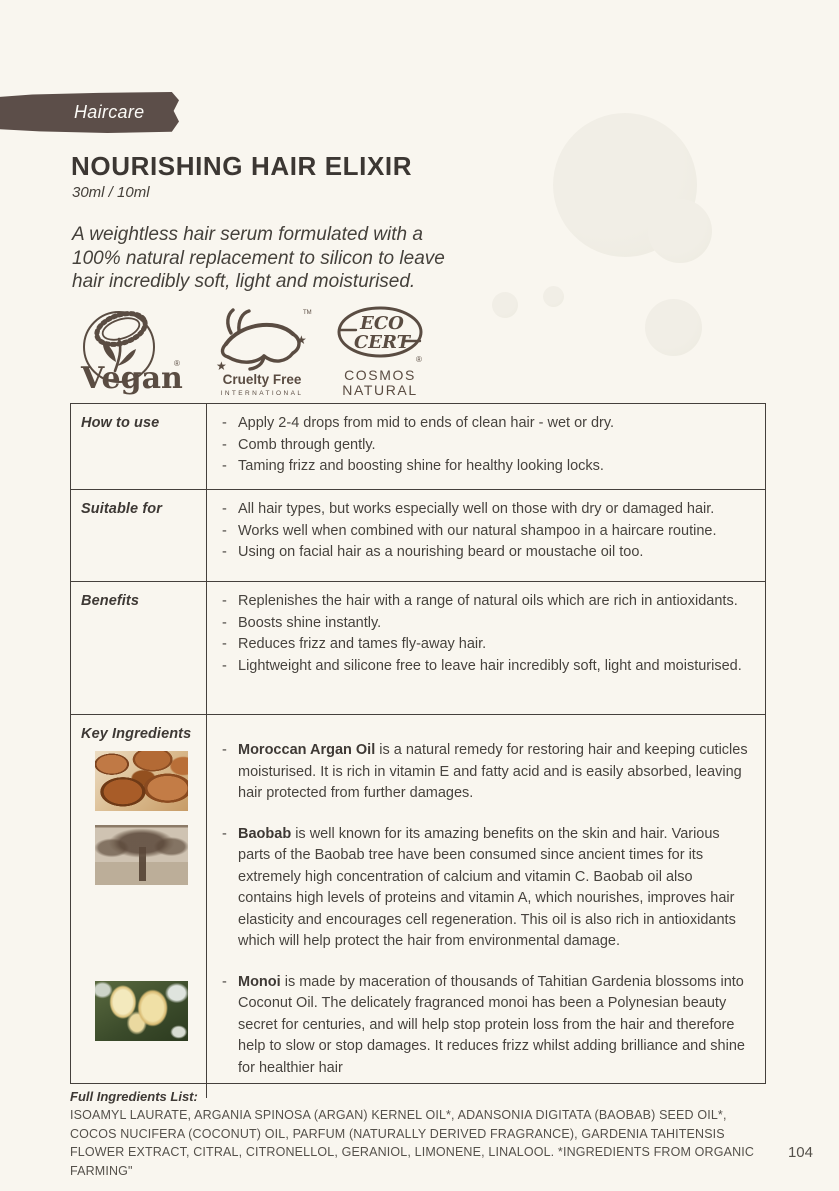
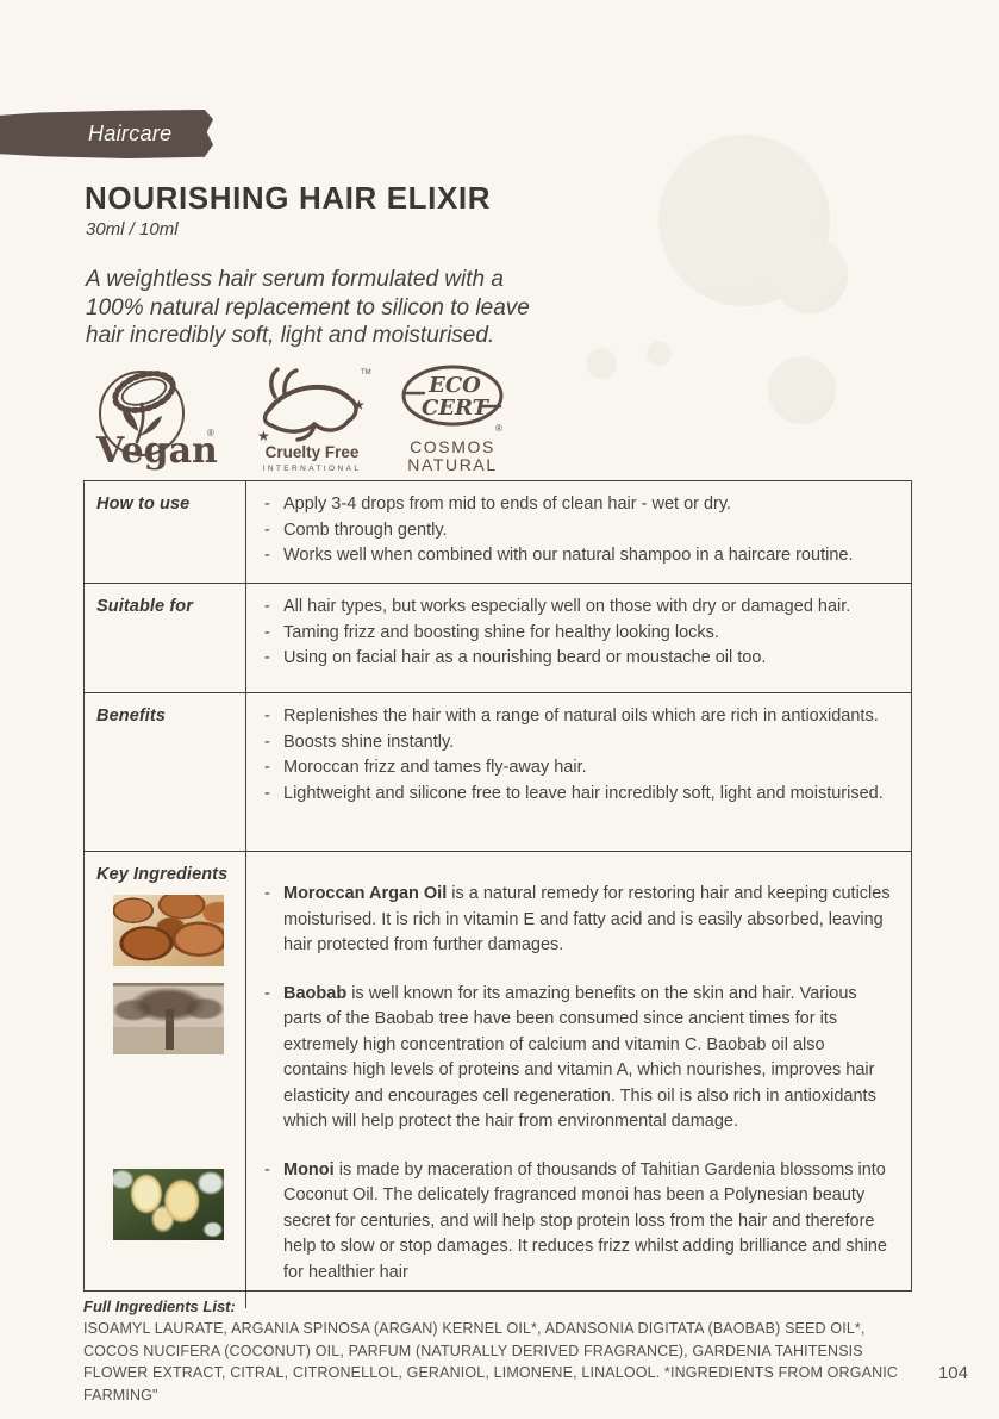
  Haircare
  NOURISHING HAIR ELIXIR
  30ml / 10ml
  A weightless hair serum formulated with a 100% natural replacement to silicon to leave hair incredibly soft, light and moisturised.
  Vegan
  ®
  ★
  ★
  Cruelty Free
  ECO
  CERT
  ®
  COSMOS
  NATURAL
  How to use
- Apply 2-4 drops from mid to ends of clean hair - wet or dry.
+ Apply 3-4 drops from mid to ends of clean hair - wet or dry.
  Comb through gently.
- Taming frizz and boosting shine for healthy looking locks.
+ Works well when combined with our natural shampoo in a haircare routine.
  Suitable for
  All hair types, but works especially well on those with dry or damaged hair.
- Works well when combined with our natural shampoo in a haircare routine.
+ Taming frizz and boosting shine for healthy looking locks.
  Using on facial hair as a nourishing beard or moustache oil too.
  Benefits
  Replenishes the hair with a range of natural oils which are rich in antioxidants.
  Boosts shine instantly.
- Reduces frizz and tames fly-away hair.
+ Moroccan frizz and tames fly-away hair.
  Lightweight and silicone free to leave hair incredibly soft, light and moisturised.
  Key Ingredients
  Moroccan Argan Oil is a natural remedy for restoring hair and keeping cuticles moisturised. It is rich in vitamin E and fatty acid and is easily absorbed, leaving hair protected from further damages.
  Baobab is well known for its amazing benefits on the skin and hair. Various parts of the Baobab tree have been consumed since ancient times for its extremely high concentration of calcium and vitamin C. Baobab oil also contains high levels of proteins and vitamin A, which nourishes, improves hair elasticity and encourages cell regeneration. This oil is also rich in antioxidants which will help protect the hair from environmental damage.
  Monoi is made by maceration of thousands of Tahitian Gardenia blossoms into Coconut Oil. The delicately fragranced monoi has been a Polynesian beauty secret for centuries, and will help stop protein loss from the hair and therefore help to slow or stop damages. It reduces frizz whilst adding brilliance and shine for healthier hair
  Full Ingredients List:
  ISOAMYL LAURATE, ARGANIA SPINOSA (ARGAN) KERNEL OIL*, ADANSONIA DIGITATA (BAOBAB) SEED OIL*, COCOS NUCIFERA (COCONUT) OIL, PARFUM (NATURALLY DERIVED FRAGRANCE), GARDENIA TAHITENSIS FLOWER EXTRACT, CITRAL, CITRONELLOL, GERANIOL, LIMONENE, LINALOOL. *INGREDIENTS FROM ORGANIC FARMING"
  104
